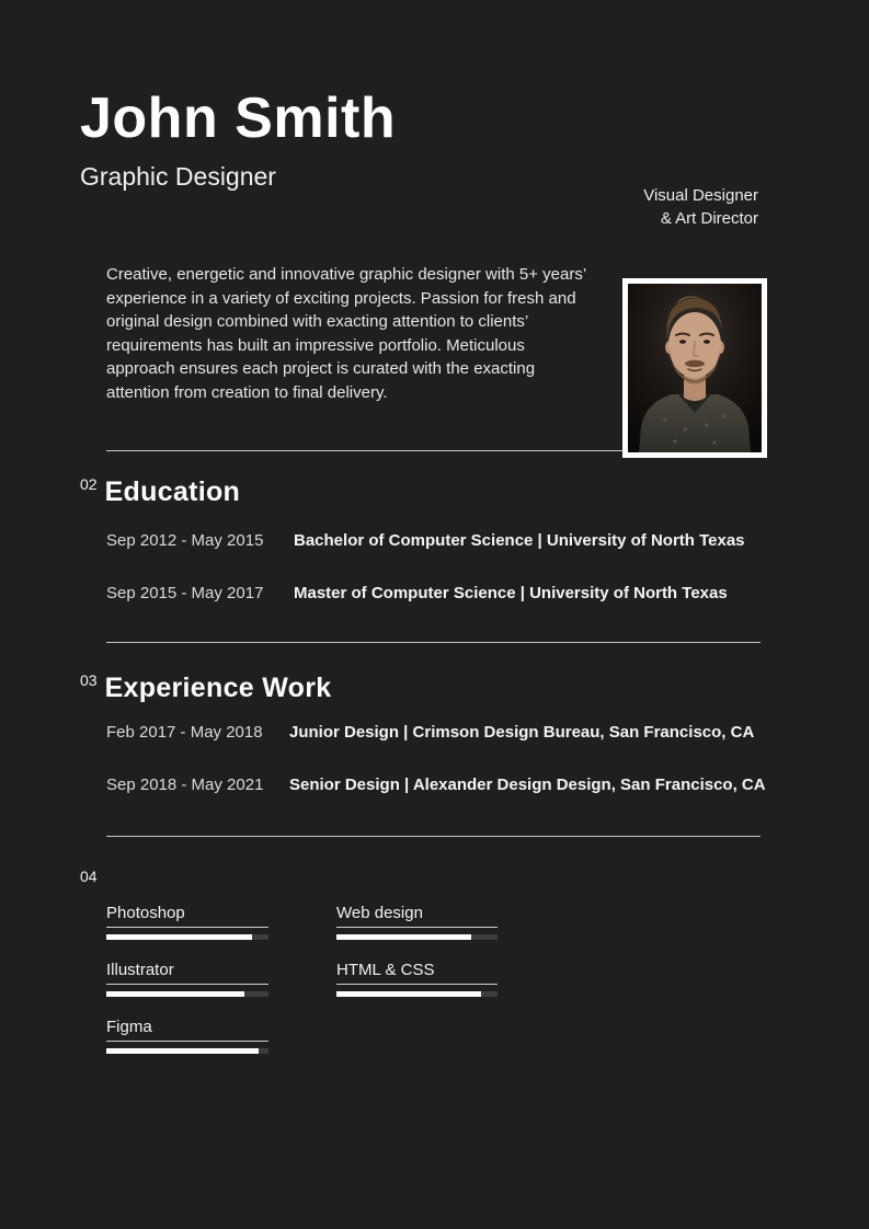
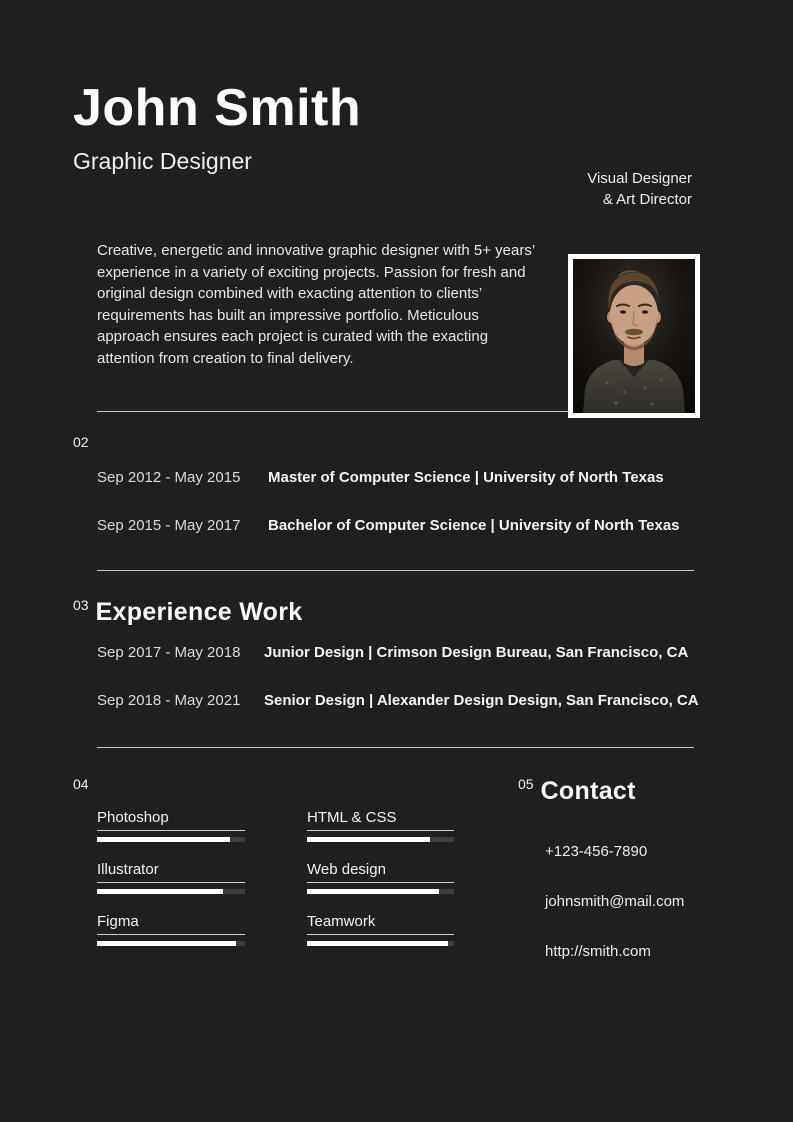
  John Smith
  Graphic Designer
  Creative, energetic and innovative graphic designer with 5+ years’ experience in a variety of exciting projects. Passion for fresh and original design combined with exacting attention to clients’ requirements has built an impressive portfolio. Meticulous approach ensures each project is curated with the exacting attention from creation to final delivery.
  02
- Education
  Sep 2012 - May 2015
- Bachelor of Computer Science | University of North Texas
+ Master of Computer Science | University of North Texas
  Sep 2015 - May 2017
- Master of Computer Science | University of North Texas
+ Bachelor of Computer Science | University of North Texas
  03
  Experience Work
- Feb 2017 - May 2018
+ Sep 2017 - May 2018
  Junior Design | Crimson Design Bureau, San Francisco, CA
  Sep 2018 - May 2021
  Senior Design | Alexander Design Design, San Francisco, CA
  04
  Photoshop
- Web design
+ HTML & CSS
  Illustrator
- HTML & CSS
+ Web design
  Figma
+ Teamwork
+ 05
+ Contact
+ +123-456-7890
+ johnsmith@mail.com
+ http://smith.com
  Visual Designer
  & Art Director
